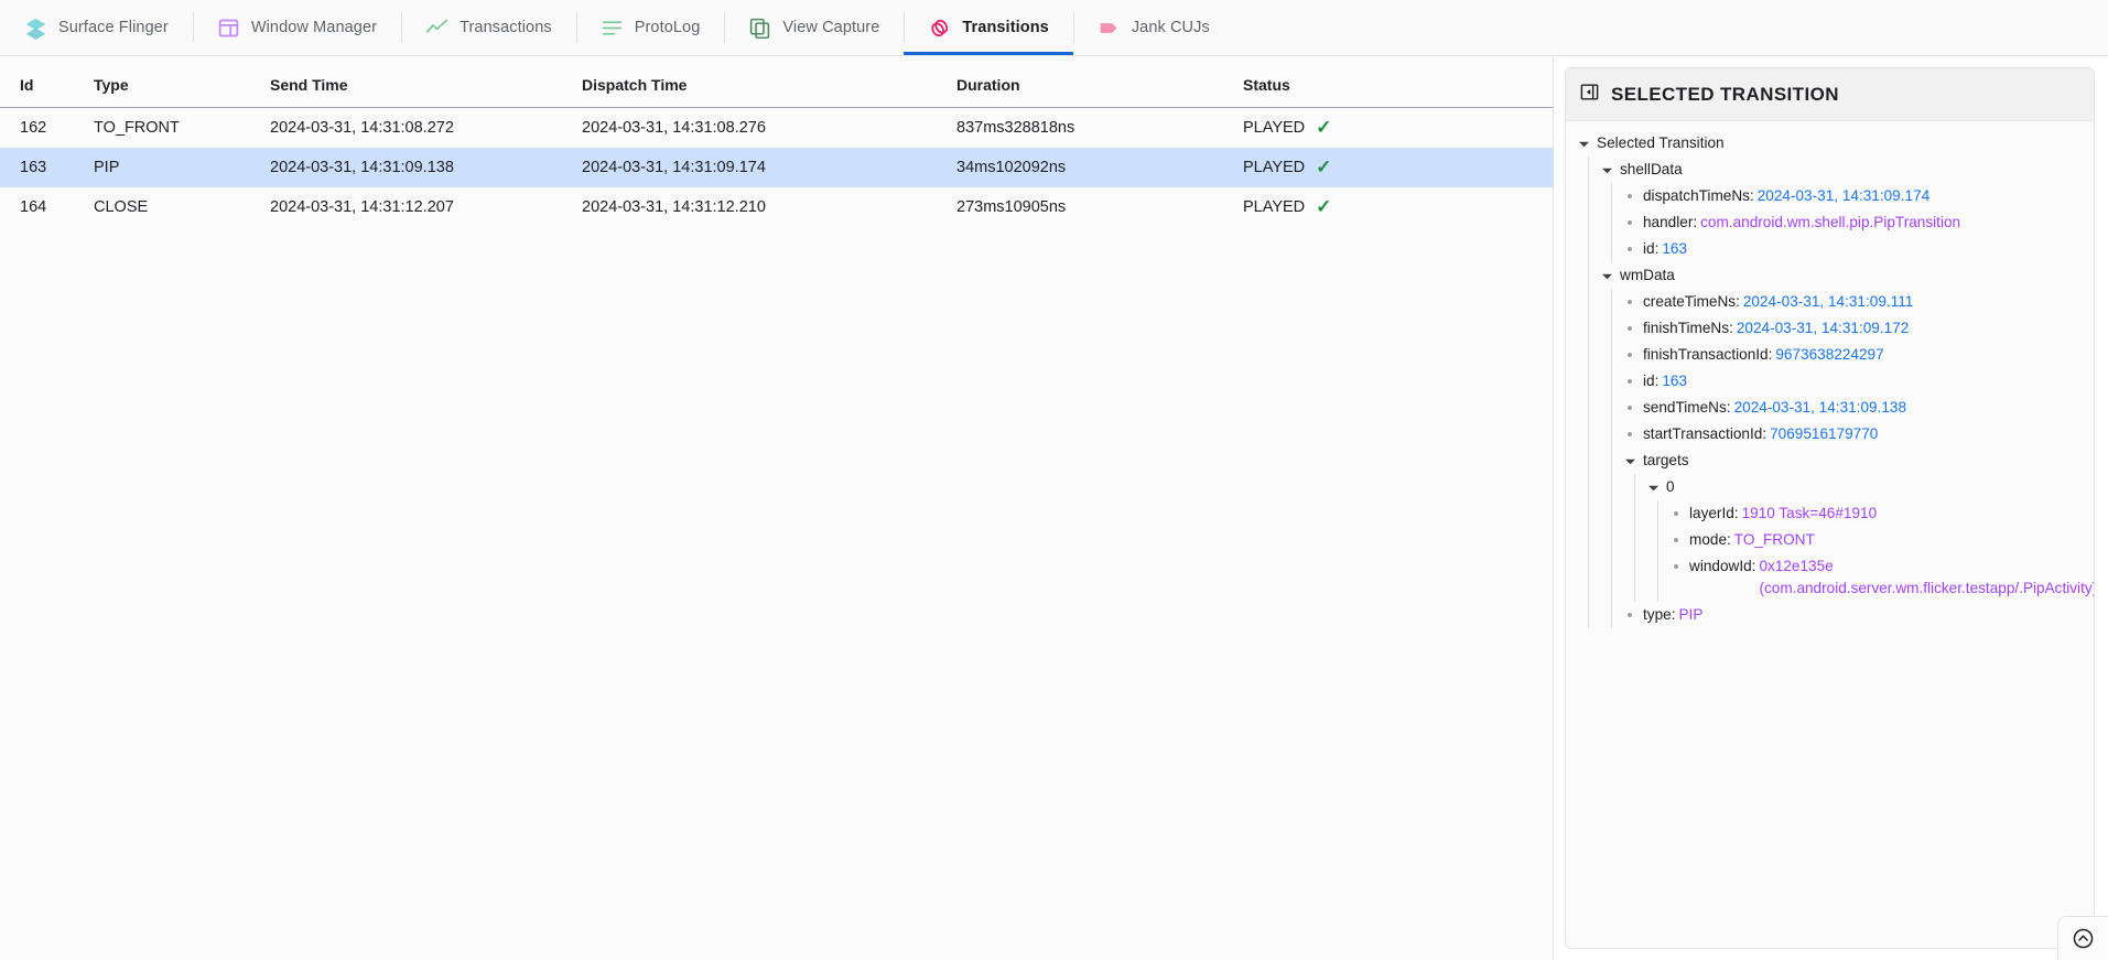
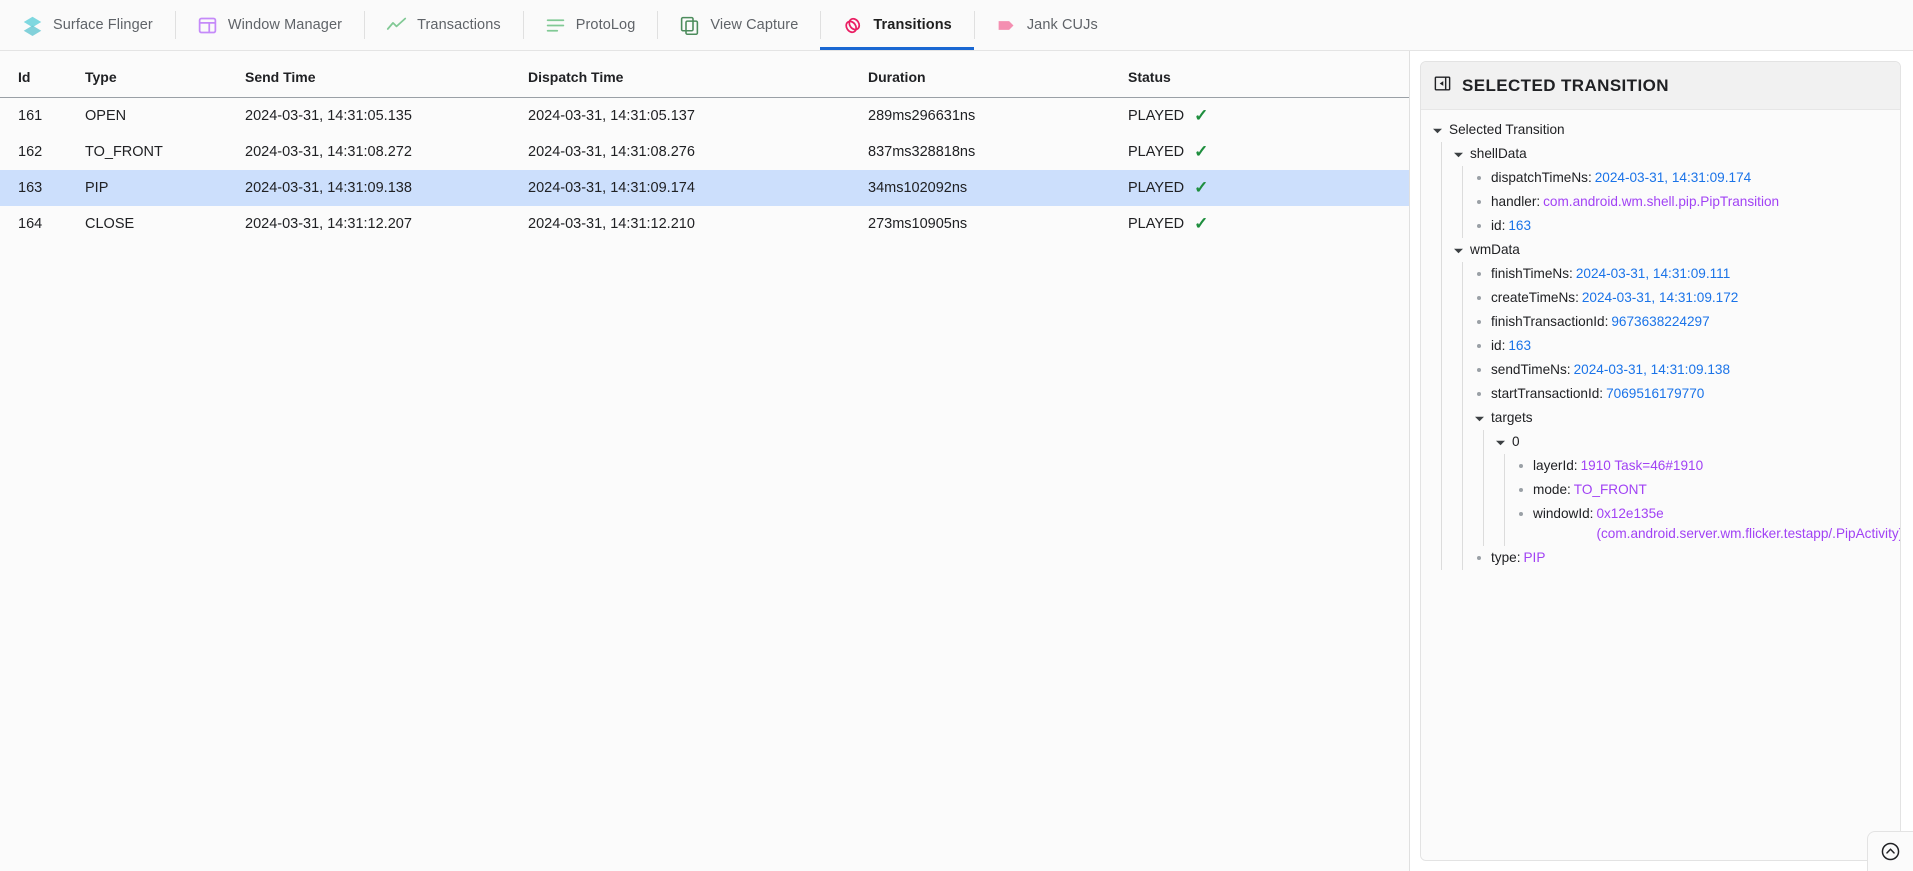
  Surface Flinger
  Window Manager
  Transactions
  ProtoLog
  View Capture
  Transitions
  Jank CUJs
  Id	Type	Send Time	Dispatch Time	Duration	Status
+ 161	OPEN	2024-03-31, 14:31:05.135	2024-03-31, 14:31:05.137	289ms296631ns	PLAYED ✓
  162	TO_FRONT	2024-03-31, 14:31:08.272	2024-03-31, 14:31:08.276	837ms328818ns	PLAYED ✓
  163	PIP	2024-03-31, 14:31:09.138	2024-03-31, 14:31:09.174	34ms102092ns	PLAYED ✓
  164	CLOSE	2024-03-31, 14:31:12.207	2024-03-31, 14:31:12.210	273ms10905ns	PLAYED ✓
  SELECTED TRANSITION
  Selected Transition
  shellData
  dispatchTimeNs:
  2024-03-31, 14:31:09.174
  handler:
  com.android.wm.shell.pip.PipTransition
  id:
  163
  wmData
- createTimeNs:
+ finishTimeNs:
  2024-03-31, 14:31:09.111
- finishTimeNs:
+ createTimeNs:
  2024-03-31, 14:31:09.172
  finishTransactionId:
  9673638224297
  id:
  163
  sendTimeNs:
  2024-03-31, 14:31:09.138
  startTransactionId:
  7069516179770
  targets
  0
  layerId:
  1910 Task=46#1910
  mode:
  TO_FRONT
  windowId:
  0x12e135e (com.android.server.wm.flicker.testapp/.PipActivity
  type:
  PIP
